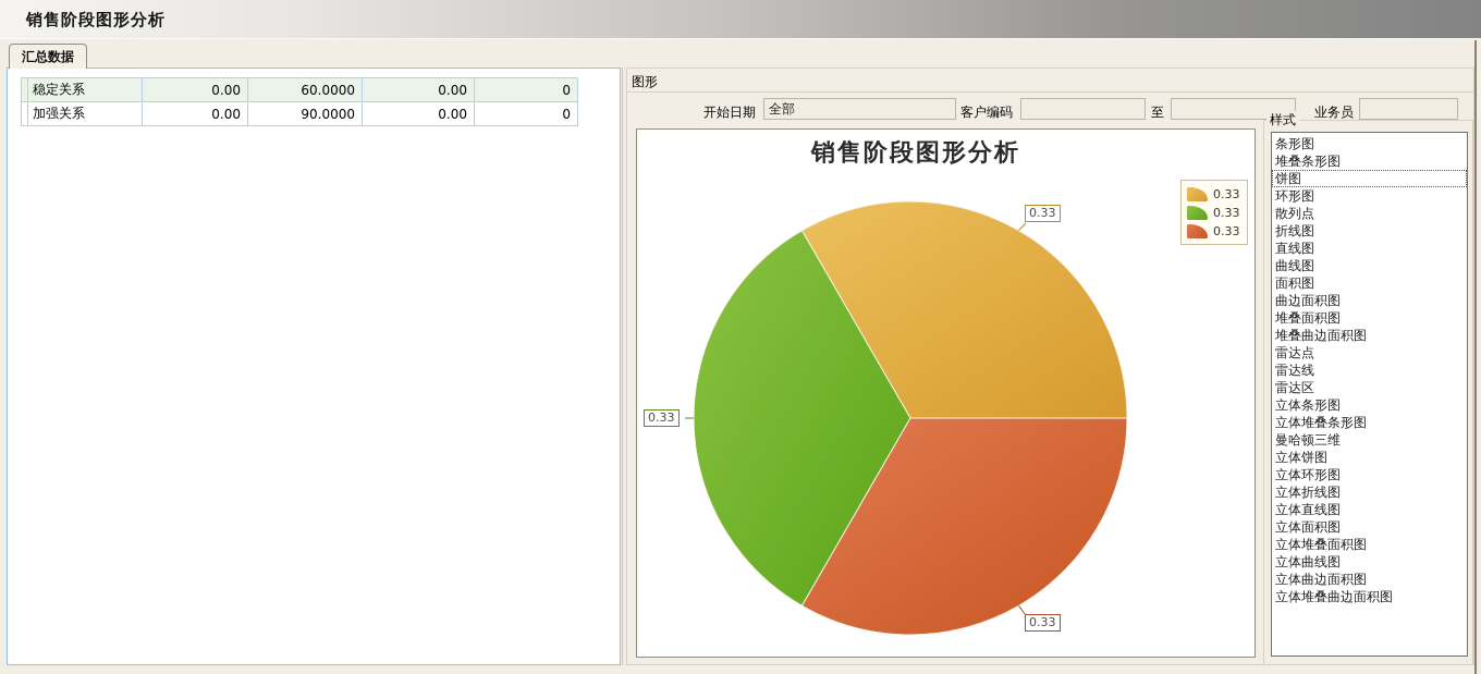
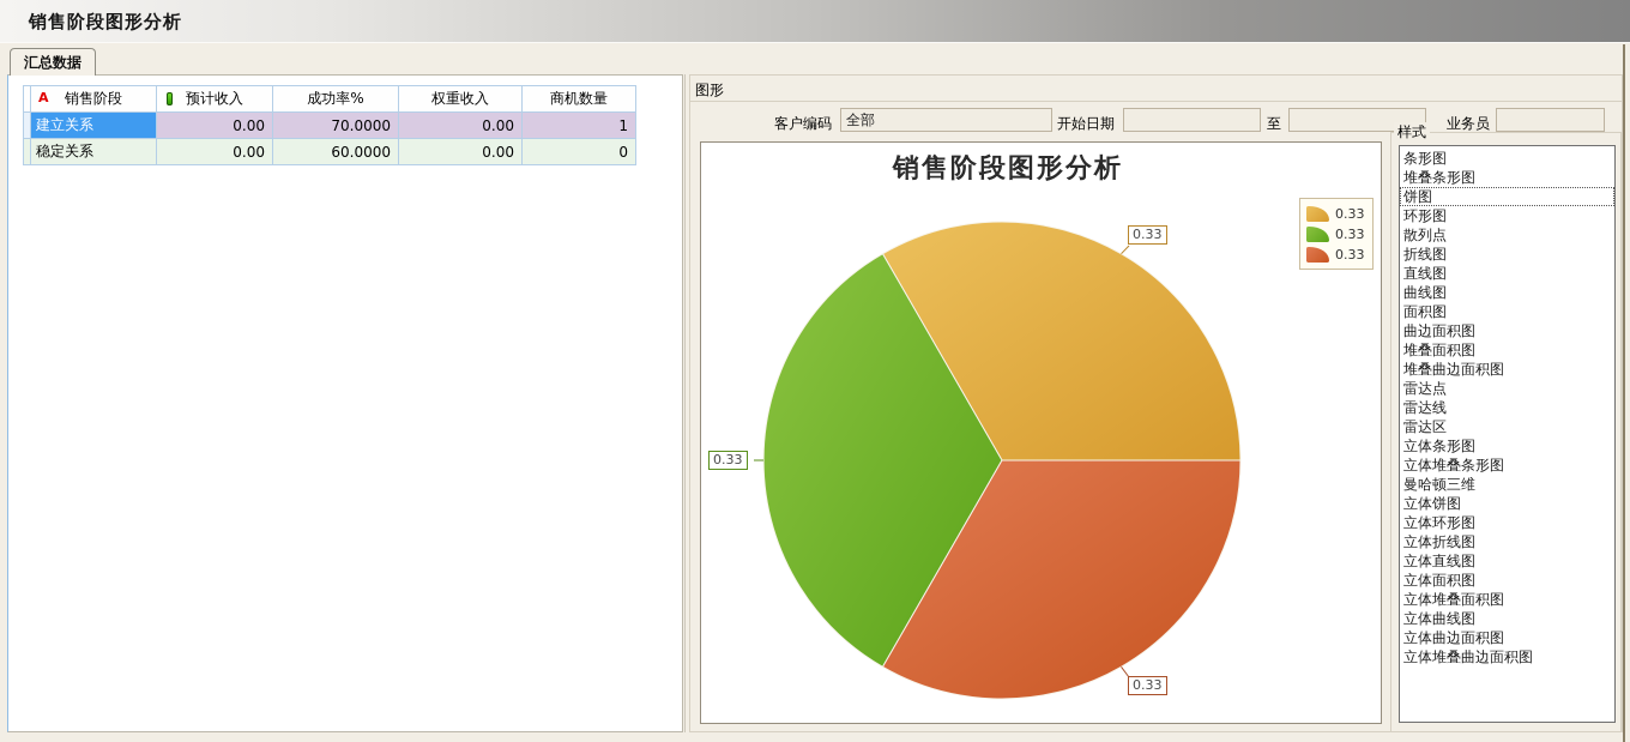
  销售阶段图形分析
  汇总数据
+ 	A 销售阶段	预计收入	成功率%	权重收入	商机数量
+ 	建立关系	0.00	70.0000	0.00	1
  	稳定关系	0.00	60.0000	0.00	0
- 	加强关系	0.00	90.0000	0.00	0
  图形
- 开始日期
+ 客户编码
  全部
- 客户编码
+ 开始日期
  至
  业务员
  销售阶段图形分析
  0.33
  0.33
  0.33
  0.33
  0.33
  0.33
  样式
  条形图
  堆叠条形图
  饼图
  环形图
  散列点
  折线图
  直线图
  曲线图
  面积图
  曲边面积图
  堆叠面积图
  堆叠曲边面积图
  雷达点
  雷达线
  雷达区
  立体条形图
  立体堆叠条形图
  曼哈顿三维
  立体饼图
  立体环形图
  立体折线图
  立体直线图
  立体面积图
  立体堆叠面积图
  立体曲线图
  立体曲边面积图
  立体堆叠曲边面积图
